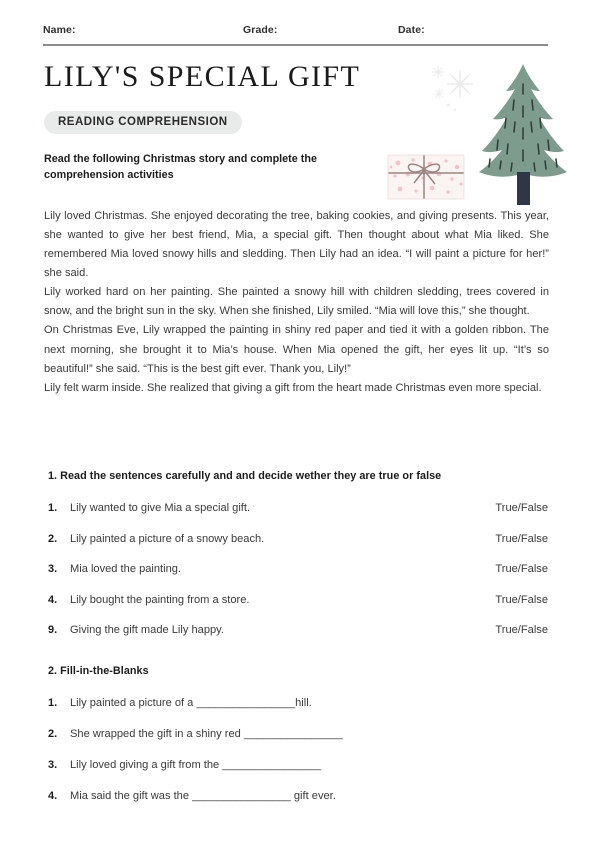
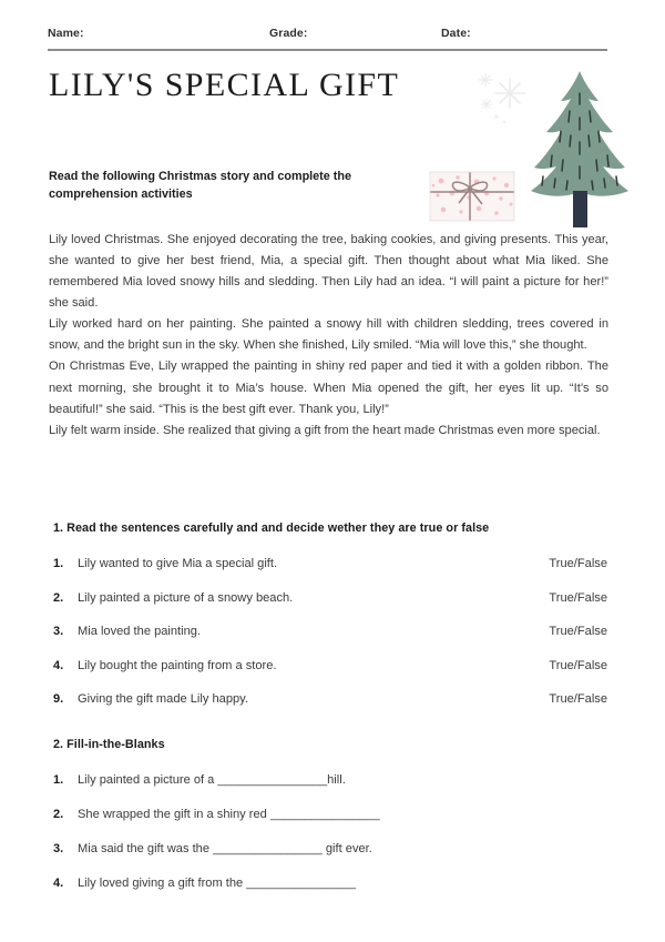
  Name:
  Grade:
  Date:
  LILY'S SPECIAL GIFT
- READING COMPREHENSION
  Read the following Christmas story and complete the comprehension activities
  Lily loved Christmas. She enjoyed decorating the tree, baking cookies, and giving presents. This year, she wanted to give her best friend, Mia, a special gift. Then thought about what Mia liked. She remembered Mia loved snowy hills and sledding. Then Lily had an idea. “I will paint a picture for her!” she said.
  Lily worked hard on her painting. She painted a snowy hill with children sledding, trees covered in snow, and the bright sun in the sky. When she finished, Lily smiled. “Mia will love this,” she thought.
  On Christmas Eve, Lily wrapped the painting in shiny red paper and tied it with a golden ribbon. The next morning, she brought it to Mia’s house. When Mia opened the gift, her eyes lit up. “It’s so beautiful!” she said. “This is the best gift ever. Thank you, Lily!”
  Lily felt warm inside. She realized that giving a gift from the heart made Christmas even more special.
  1. Read the sentences carefully and and decide wether they are true or false
  1.
  Lily wanted to give Mia a special gift.
  True/False
  2.
  Lily painted a picture of a snowy beach.
  True/False
  3.
  Mia loved the painting.
  True/False
  4.
  Lily bought the painting from a store.
  True/False
  9.
  Giving the gift made Lily happy.
  True/False
  2. Fill-in-the-Blanks
  1.
  Lily painted a picture of a ________________hill.
  2.
  She wrapped the gift in a shiny red ________________
  3.
- Lily loved giving a gift from the ________________
+ Mia said the gift was the ________________ gift ever.
  4.
- Mia said the gift was the ________________ gift ever.
+ Lily loved giving a gift from the ________________
